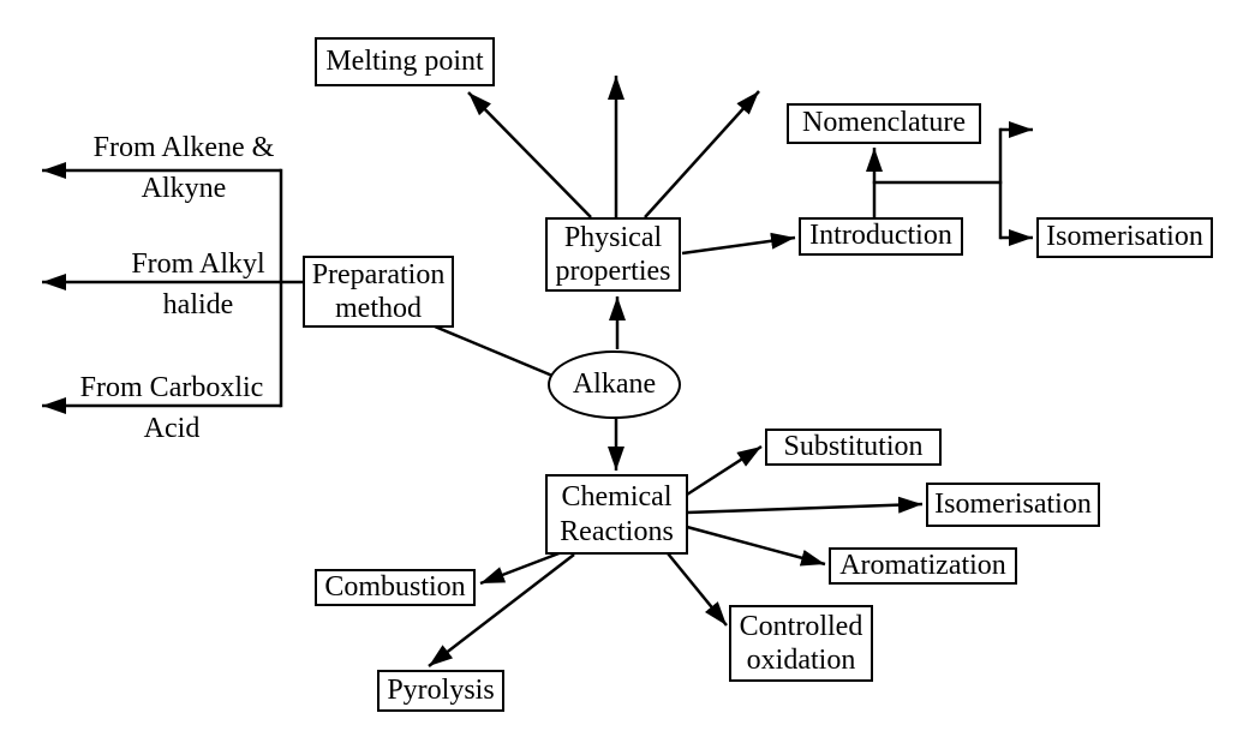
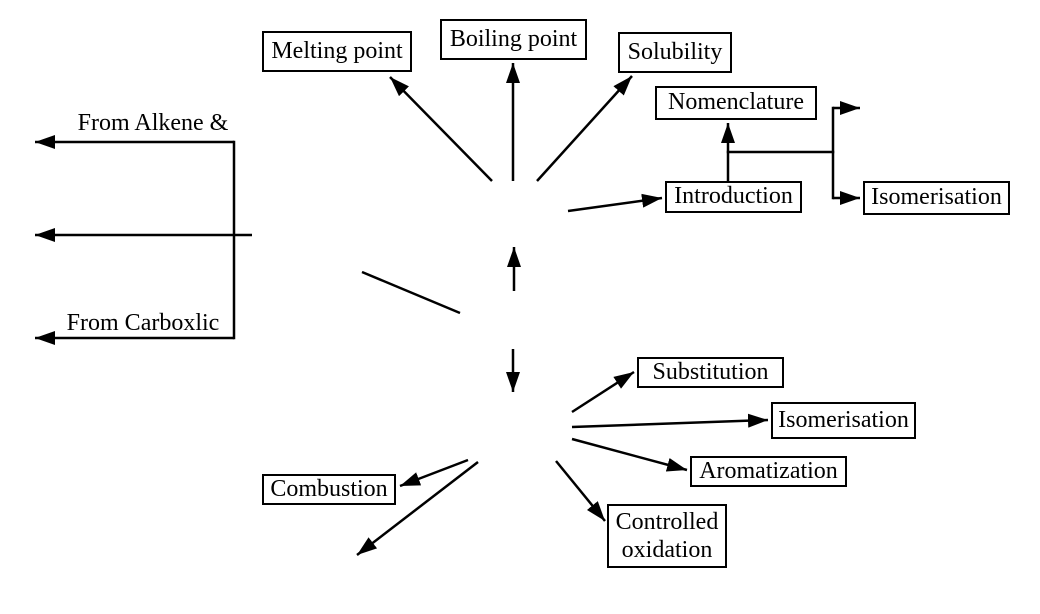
  Melting point
+ Boiling point
+ Solubility
  Nomenclature
  Introduction
  Isomerisation
- Physical
- properties
- Preparation
- method
- Alkane
- Chemical
- Reactions
  Substitution
  Isomerisation
  Aromatization
  Controlled
  oxidation
  Combustion
- Pyrolysis
  From Alkene &
- Alkyne
- From Alkyl
- halide
  From Carboxlic
- Acid
